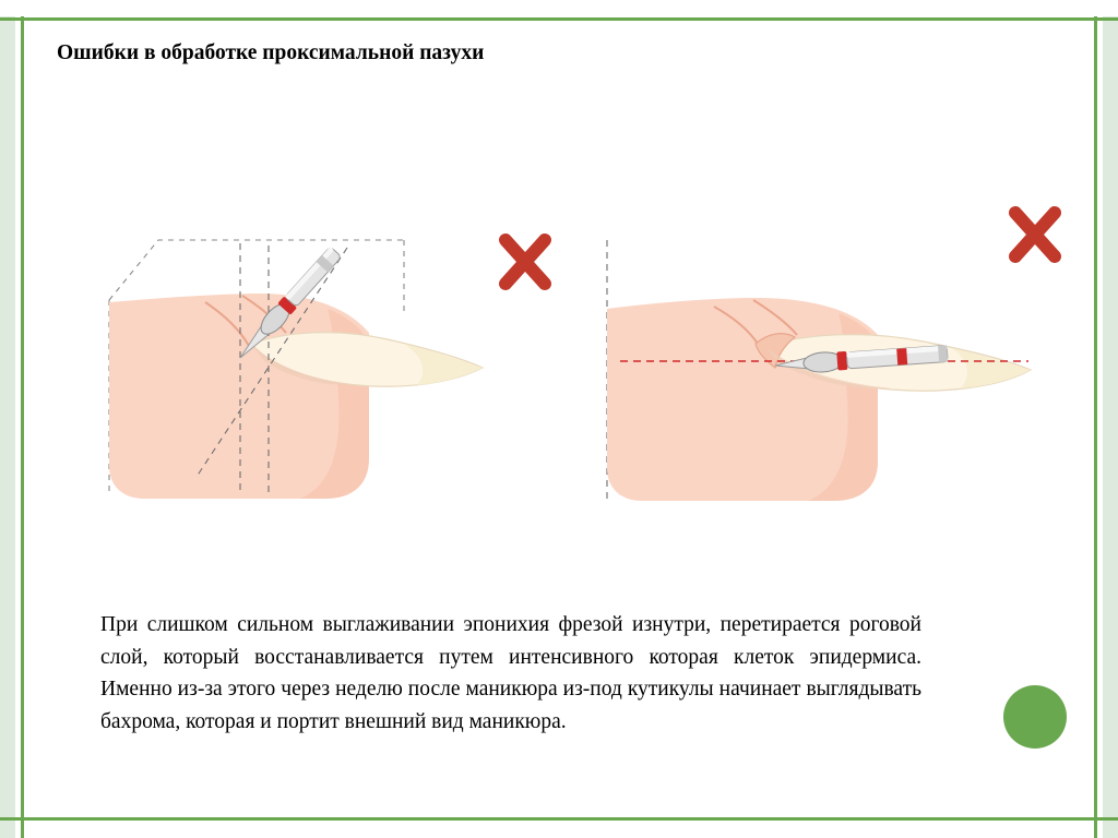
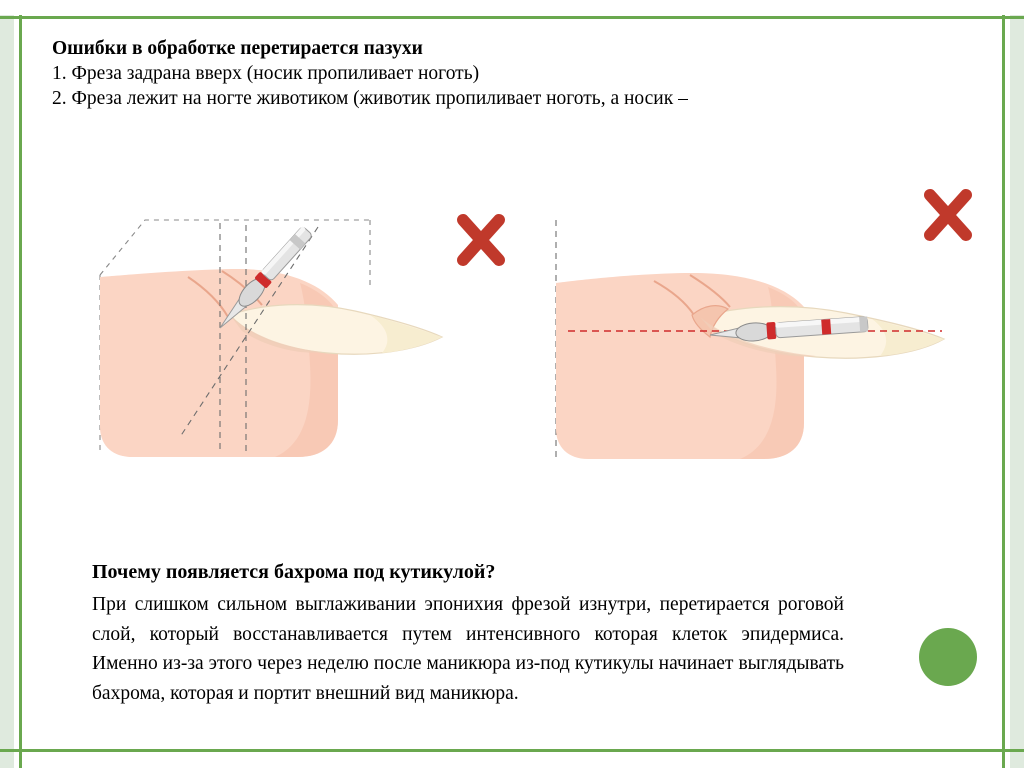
- Ошибки в обработке проксимальной пазухи
+ Ошибки в обработке перетирается пазухи
+ 1. Фреза задрана вверх (носик пропиливает ноготь)
+ 2. Фреза лежит на ногте животиком (животик пропиливает ноготь, а носик –
+ Почему появляется бахрома под кутикулой?
  При слишком сильном выглаживании эпонихия фрезой изнутри, перетирается роговой слой, который восстанавливается путем интенсивного которая клеток эпидермиса. Именно из-за этого через неделю после маникюра из-под кутикулы начинает выглядывать бахрома, которая и портит внешний вид маникюра.
